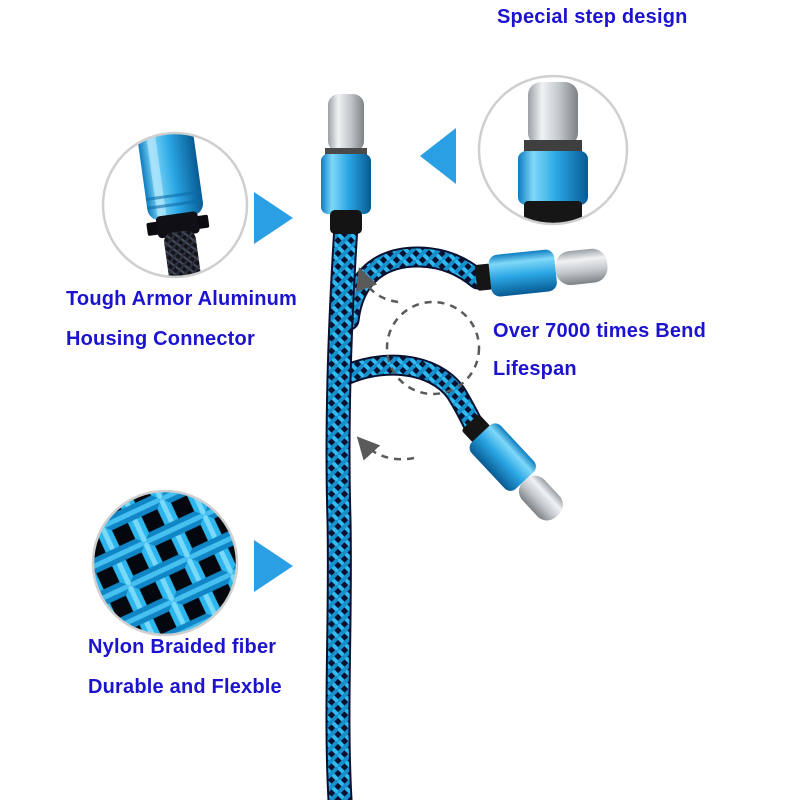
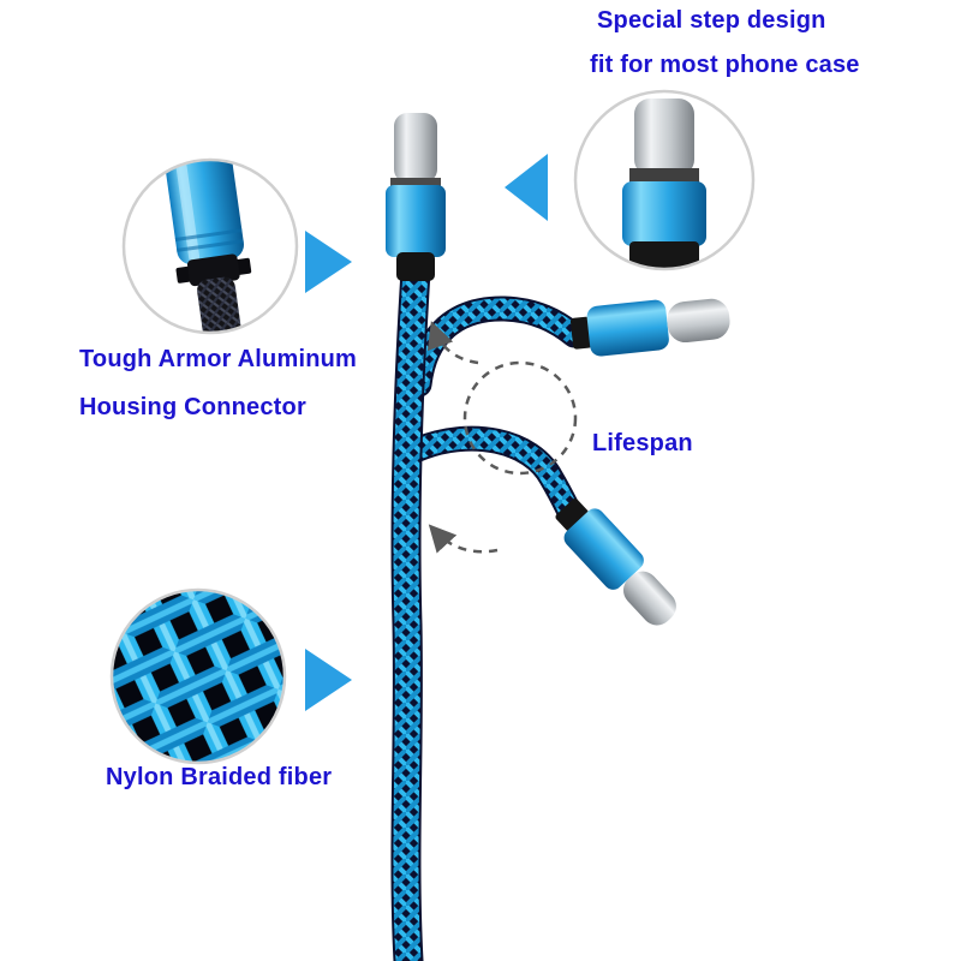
  Special step design
+ fit for most phone case
  Tough Armor Aluminum
  Housing Connector
- Over 7000 times Bend
  Lifespan
  Nylon Braided fiber
- Durable and Flexble
